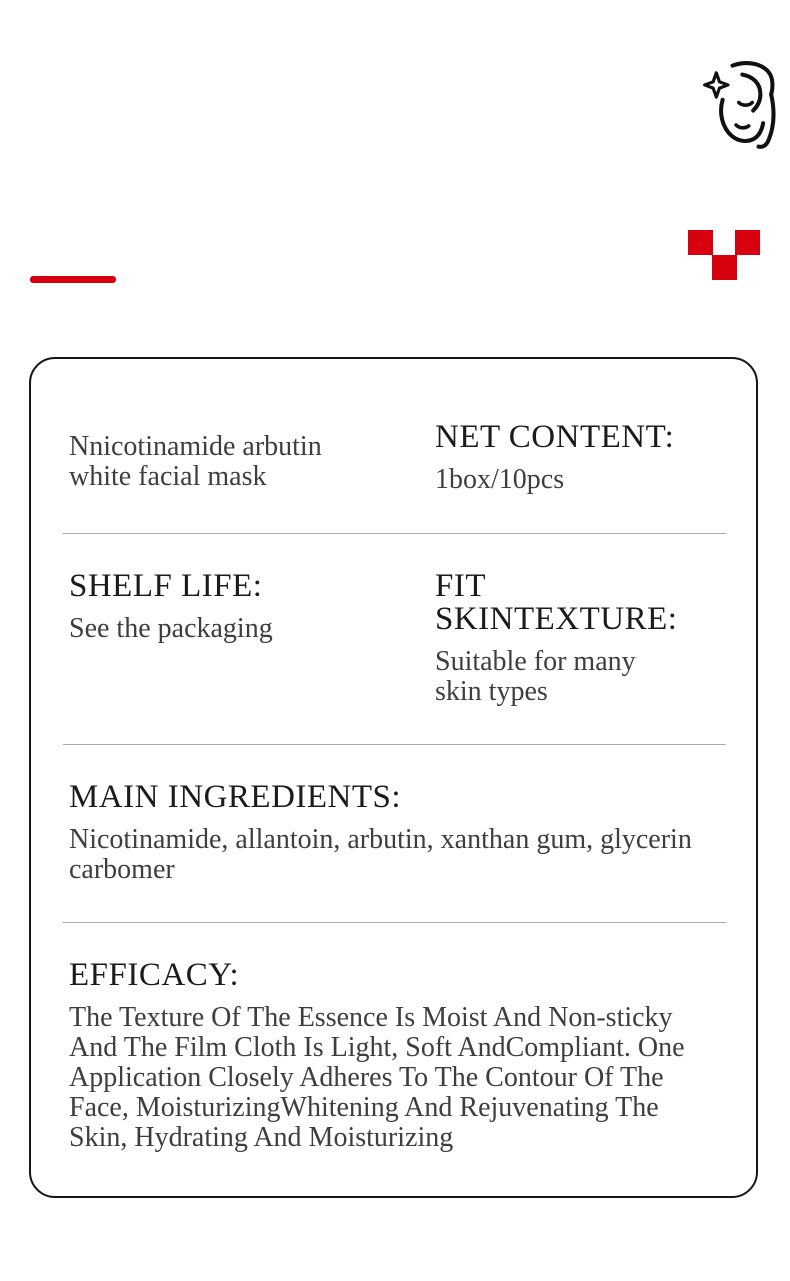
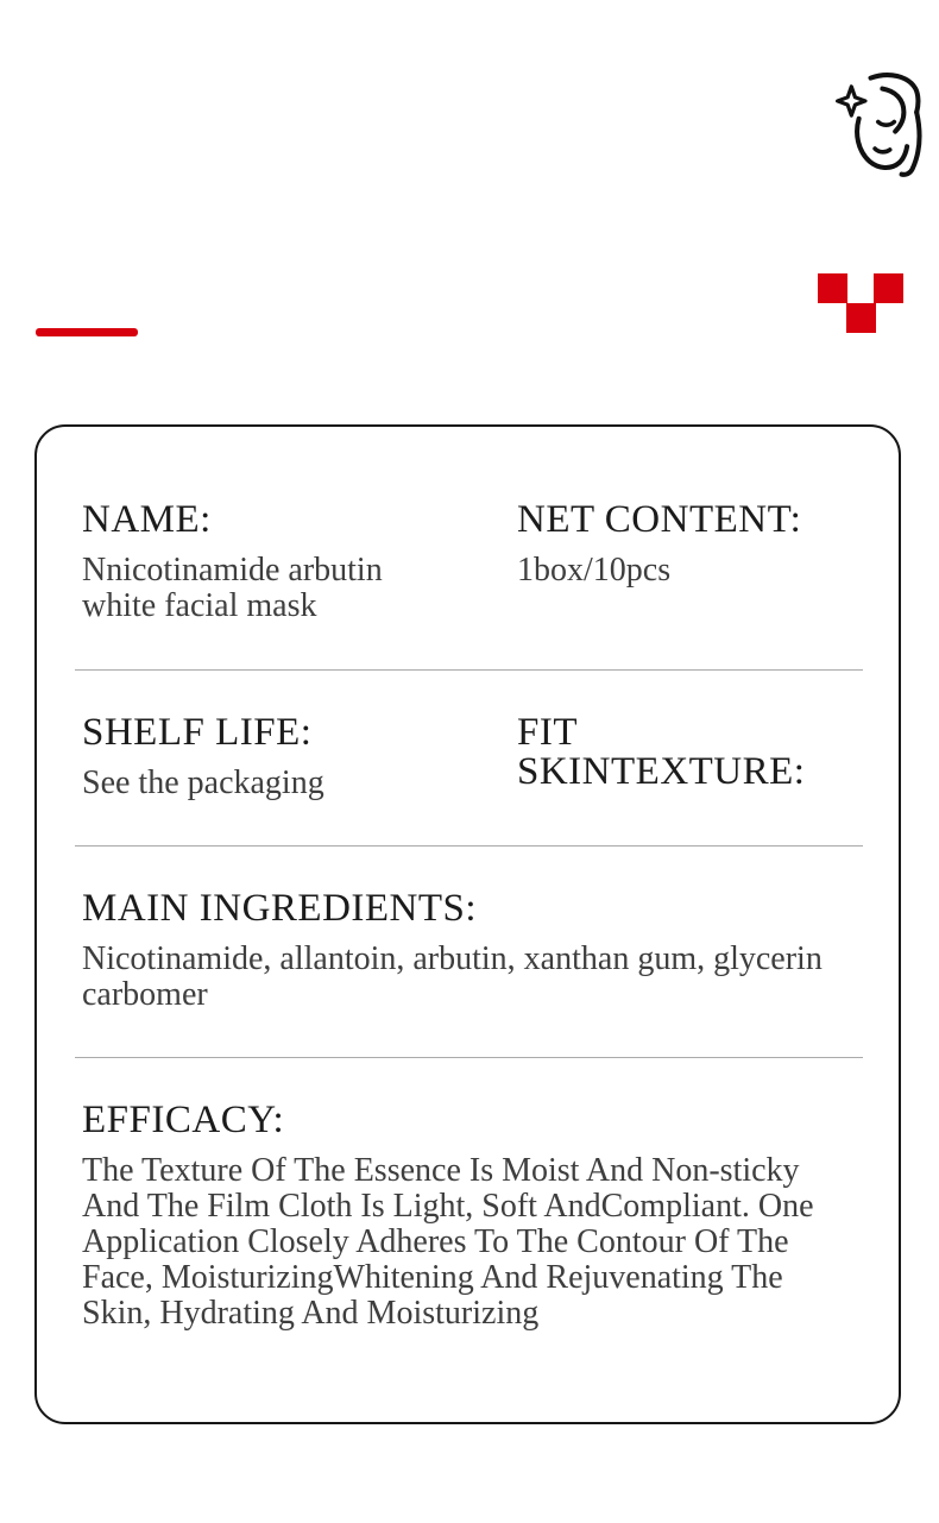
+ NAME:
  Nnicotinamide arbutin
  white facial mask
  NET CONTENT:
  1box/10pcs
  SHELF LIFE:
  See the packaging
  FIT SKINTEXTURE:
- Suitable for many
- skin types
  MAIN INGREDIENTS:
  Nicotinamide, allantoin, arbutin, xanthan gum, glycerin
  carbomer
  EFFICACY:
  The Texture Of The Essence Is Moist And Non-sticky
  And The Film Cloth Is Light, Soft AndCompliant. One
  Application Closely Adheres To The Contour Of The
  Face, MoisturizingWhitening And Rejuvenating The
  Skin, Hydrating And Moisturizing
